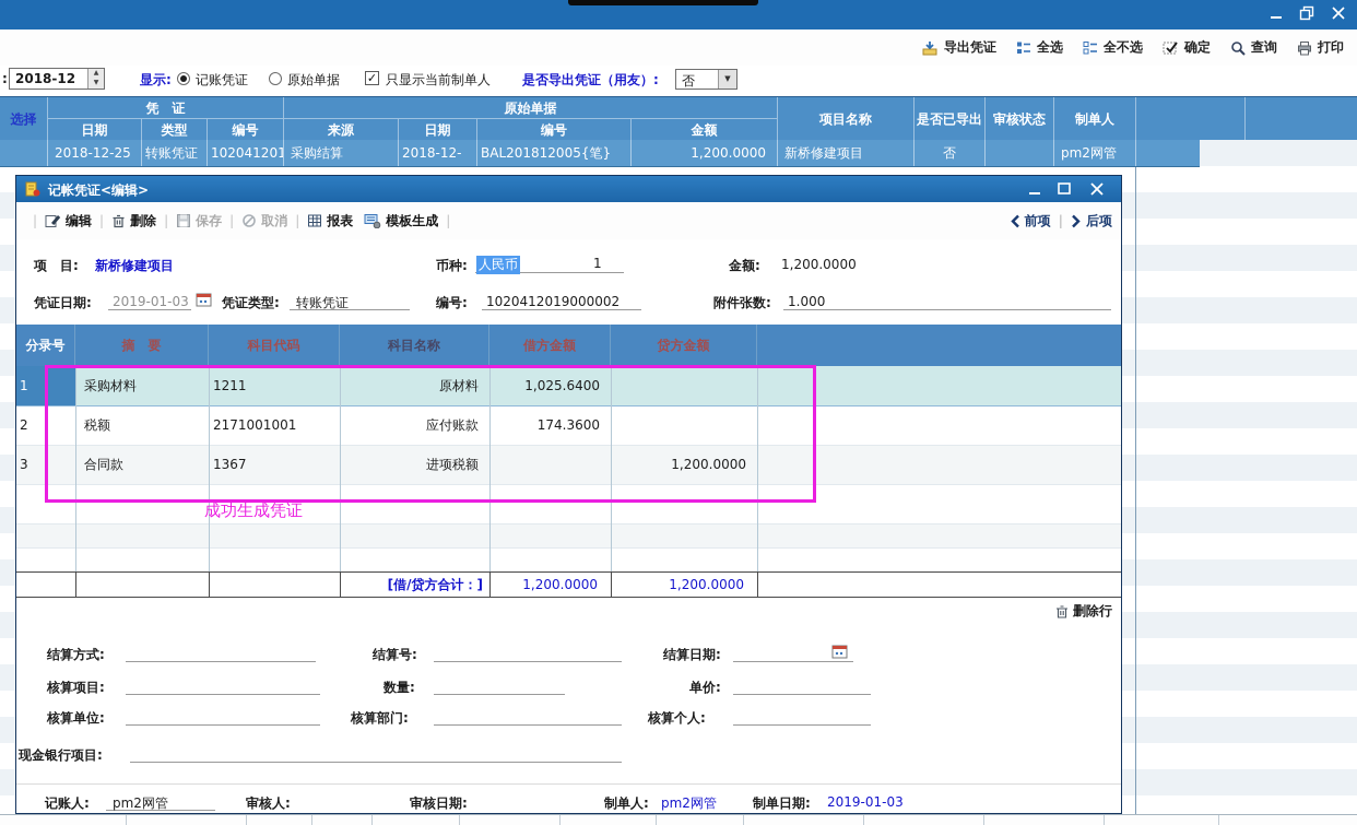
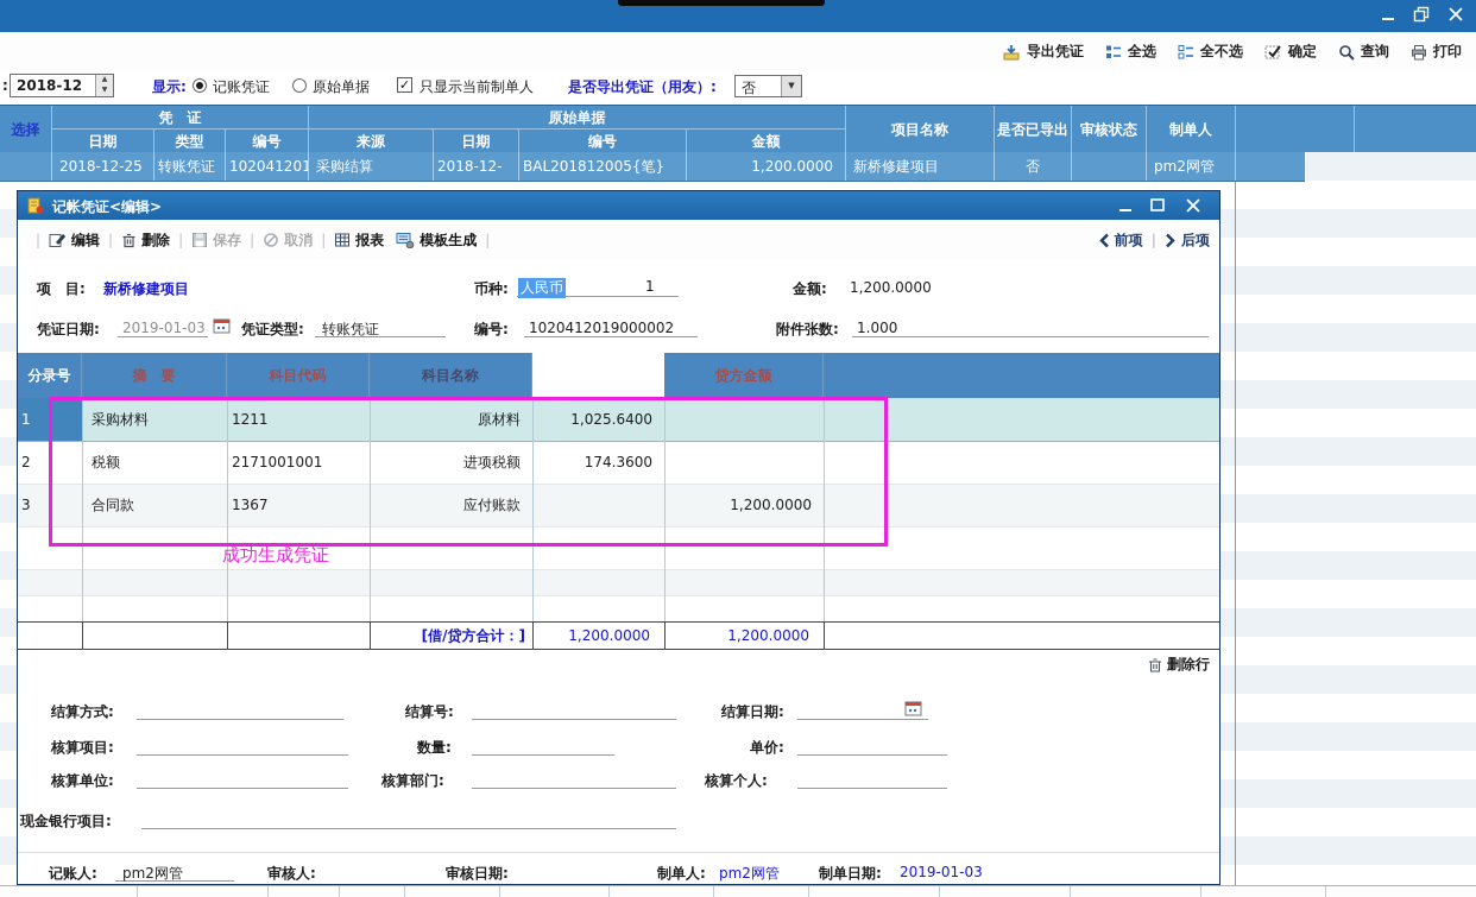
  导出凭证
  全选
  全不选
  确定
  查询
  打印
  :
  2018-12
  显示:
  记账凭证
  原始单据
  ✓
  只显示当前制单人
  是否导出凭证（用友）:
  否
  ▼
  选择
  凭 证
  原始单据
  日期
  类型
  编号
  来源
  日期
  编号
  金额
  项目名称
  是否已导出
  审核状态
  制单人
  2018-12-25
  转账凭证
  102041201
  采购结算
  2018-12-
  BAL201812005{笔}
  1,200.0000
  新桥修建项目
  否
  pm2网管
  记帐凭证<编辑>
  |
  编辑
  |
  删除
  |
  保存
  |
  取消
  |
  报表
  模板生成
  |
  前项
  |
  后项
  项 目:
  新桥修建项目
  币种:
  人民币
  1
  金额:
  1,200.0000
  凭证日期:
  2019-01-03
  凭证类型:
  转账凭证
  编号:
  1020412019000002
  附件张数:
  1.000
  分录号
  摘 要
  科目代码
  科目名称
- 借方金额
  贷方金额
  1
  采购材料
  1211
  原材料
  1,025.6400
  2
  税额
  2171001001
- 应付账款
+ 进项税额
  174.3600
  3
  合同款
  1367
- 进项税额
+ 应付账款
  1,200.0000
  成功生成凭证
  [借/贷方合计：]
  1,200.0000
  1,200.0000
  删除行
  结算方式:
  结算号:
  结算日期:
  核算项目:
  数量:
  单价:
  核算单位:
  核算部门:
  核算个人:
  现金银行项目:
  记账人:
  pm2网管
  审核人:
  审核日期:
  制单人:
  pm2网管
  制单日期:
  2019-01-03
